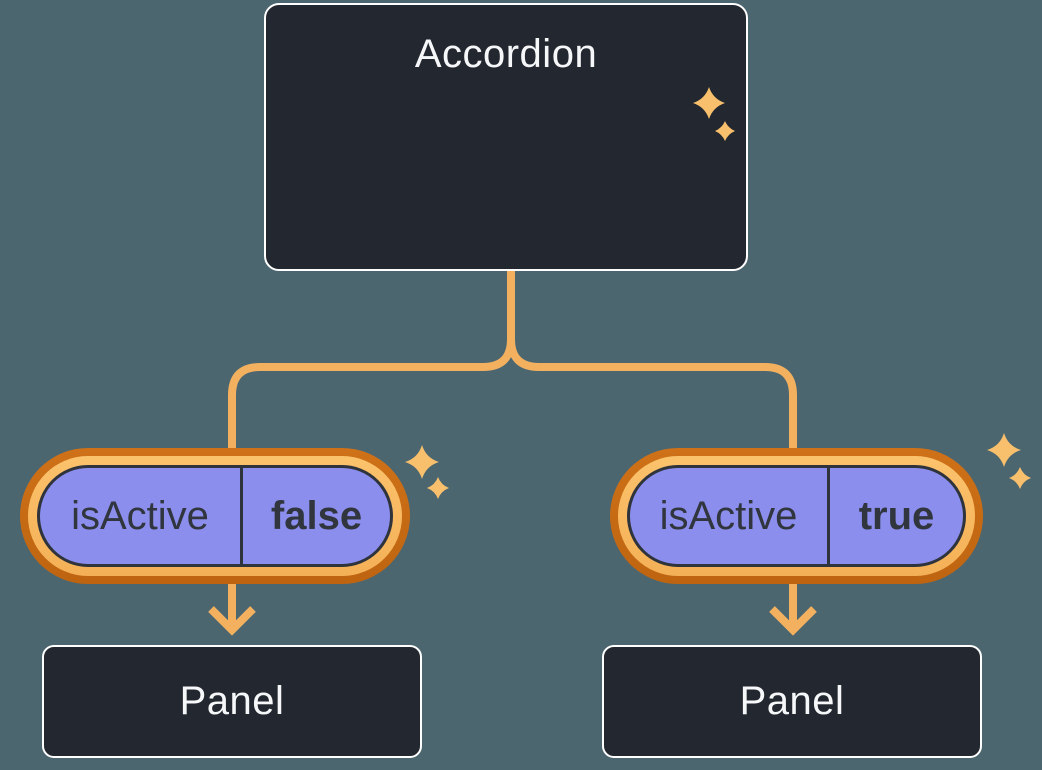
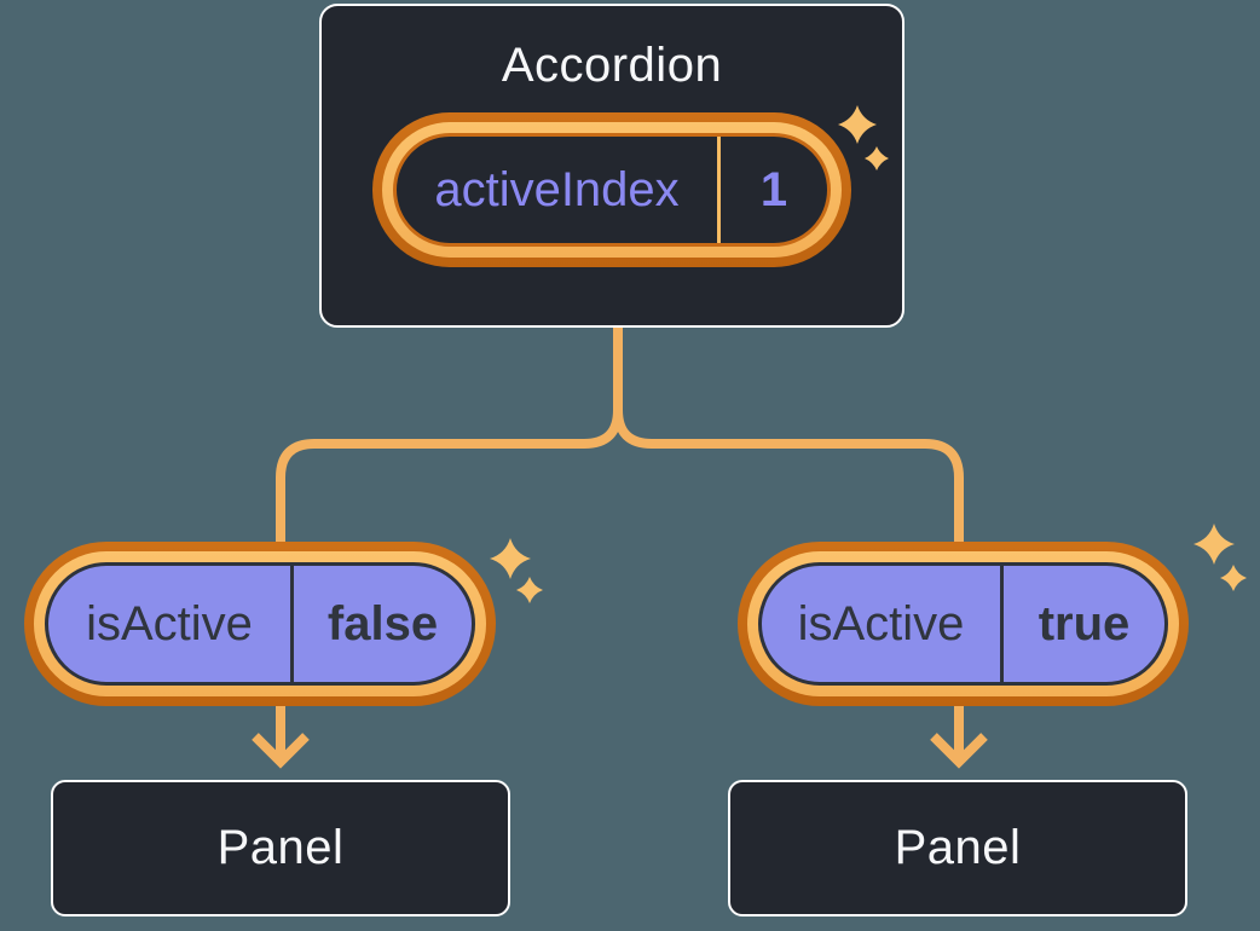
  Accordion
+ activeIndex
+ 1
  isActive
  false
  isActive
  true
  Panel
  Panel
